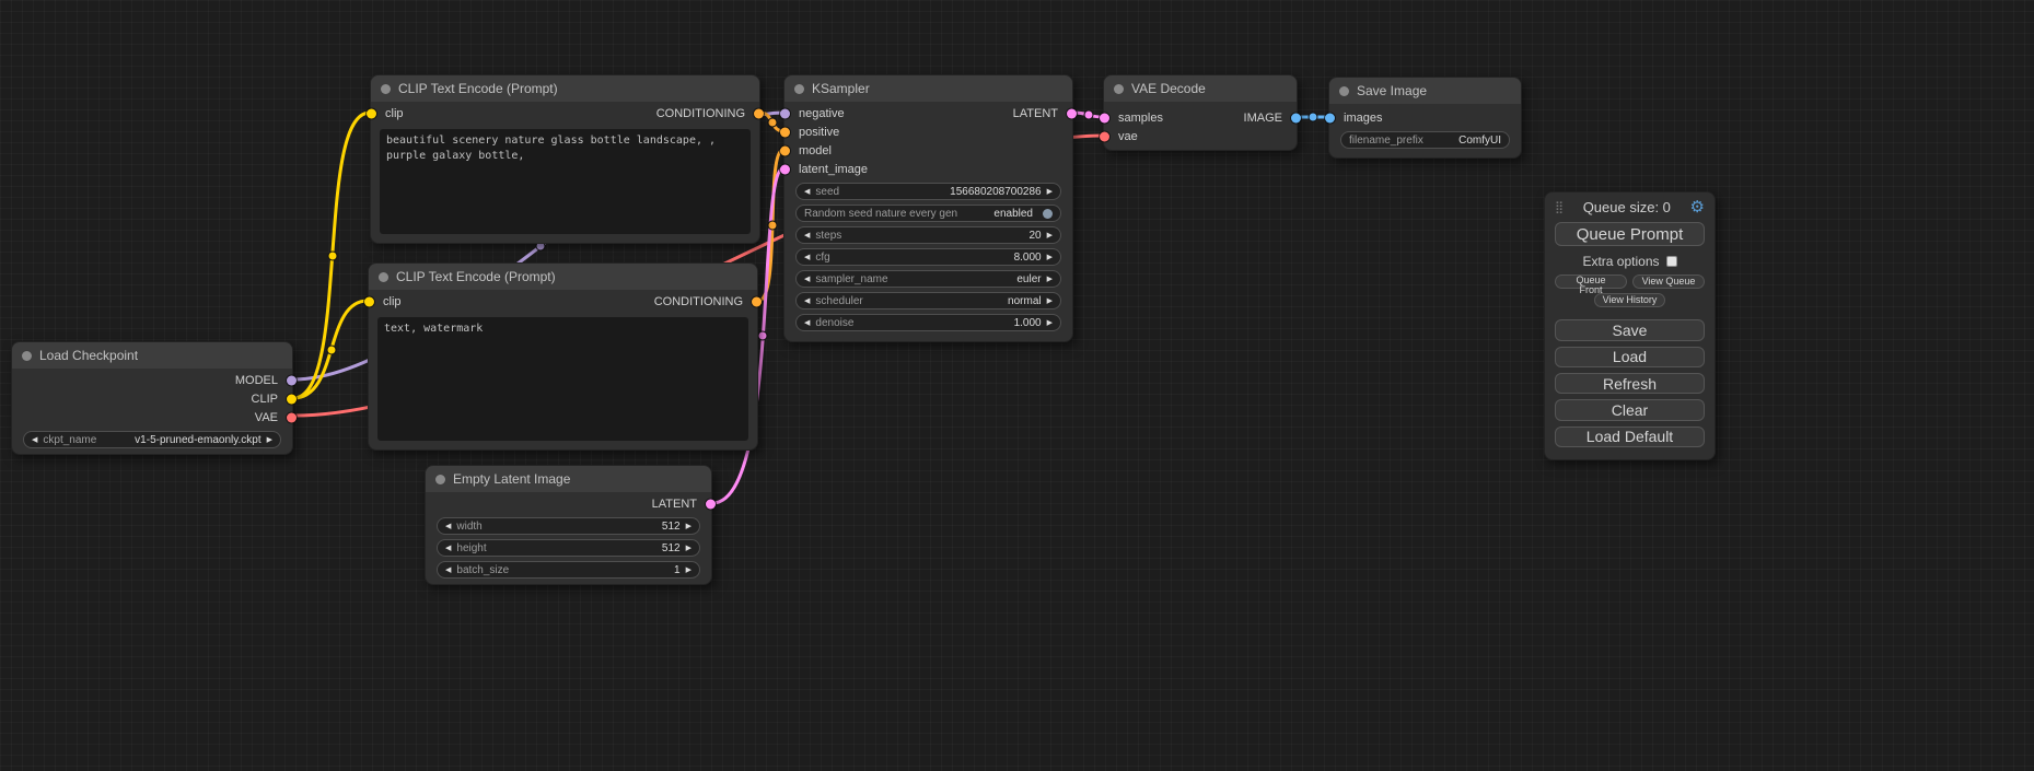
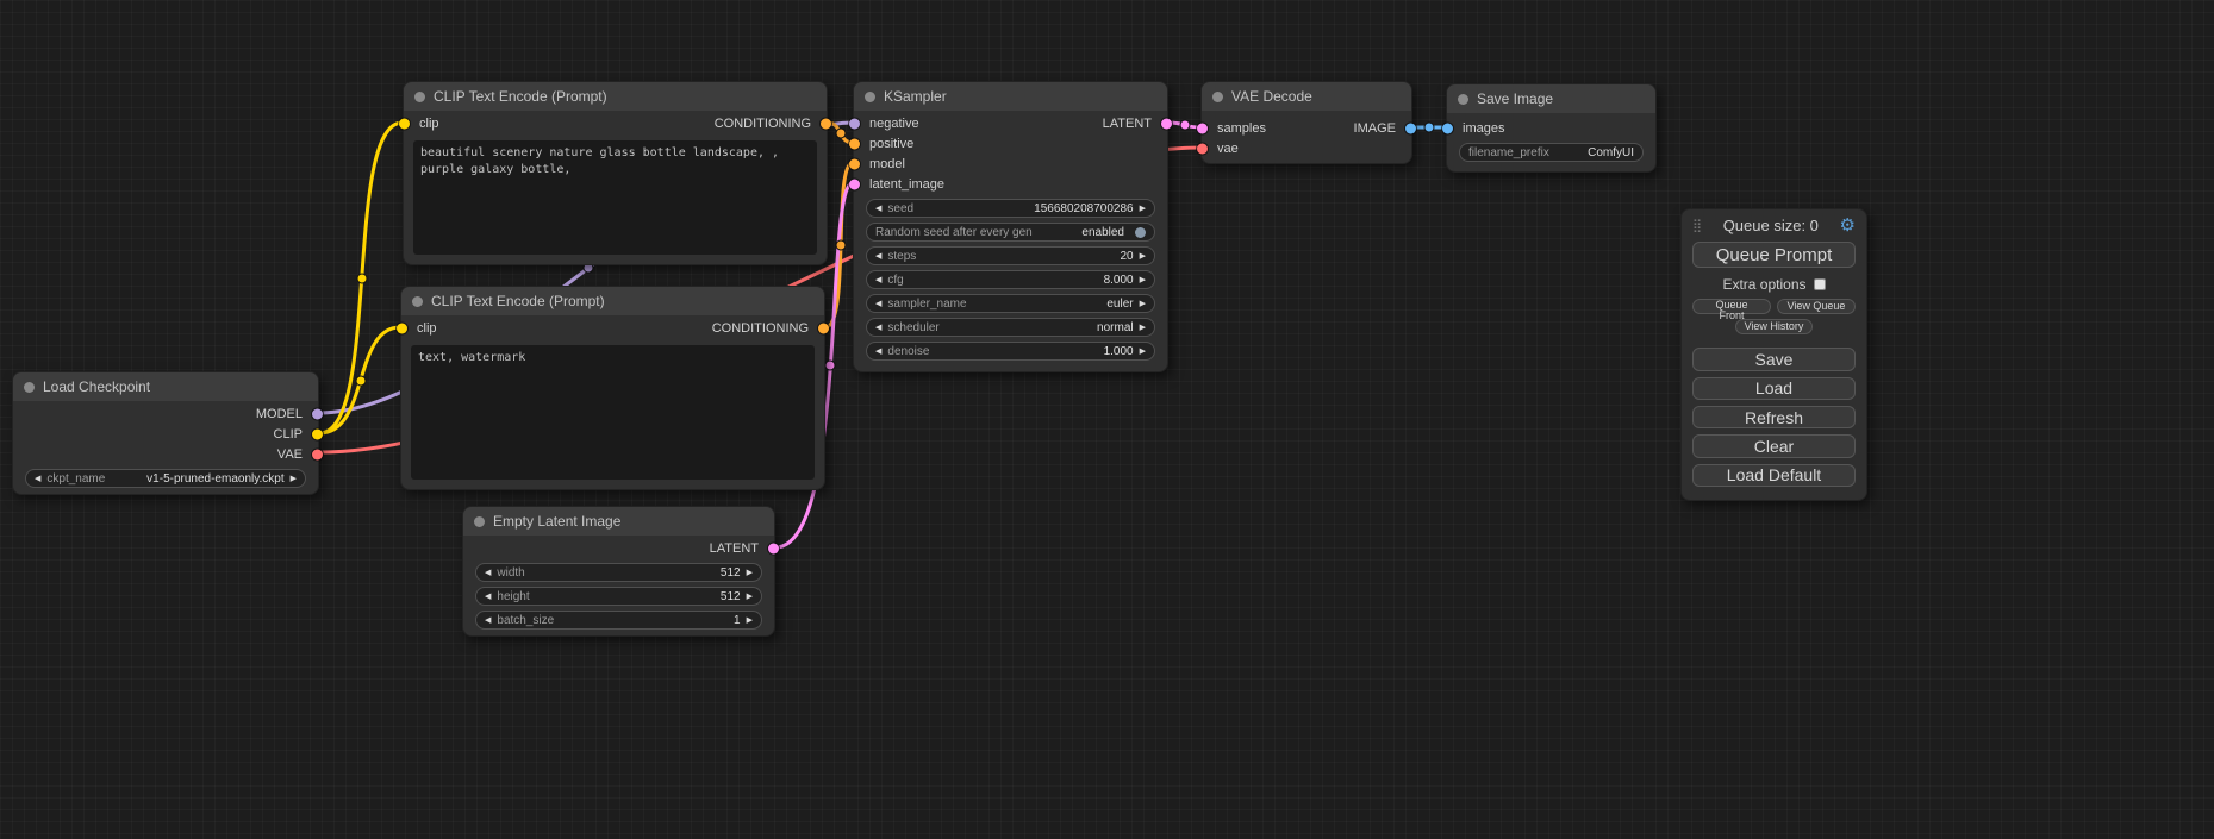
  Load Checkpoint
  MODEL
  CLIP
  VAE
  ckpt_name
  v1-5-pruned-emaonly.ckpt
  CLIP Text Encode (Prompt)
  clip
  CONDITIONING
  beautiful scenery nature glass bottle landscape, , purple galaxy bottle,
  CLIP Text Encode (Prompt)
  clip
  CONDITIONING
  text, watermark
  Empty Latent Image
  LATENT
  width
  512
  height
  512
  batch_size
  1
  KSampler
  negative
  LATENT
  positive
  model
  latent_image
  seed
  156680208700286
- Random seed nature every gen
+ Random seed after every gen
  enabled
  steps
  20
  cfg
  8.000
  sampler_name
  euler
  scheduler
  normal
  denoise
  1.000
  VAE Decode
  samples
  IMAGE
  vae
  Save Image
  images
  filename_prefix
  ComfyUI
  ⣿
  Queue size: 0
  ⚙
  Queue Prompt
  Extra options
  Queue Front
  View Queue
  View History
  Save
  Load
  Refresh
  Clear
  Load Default
